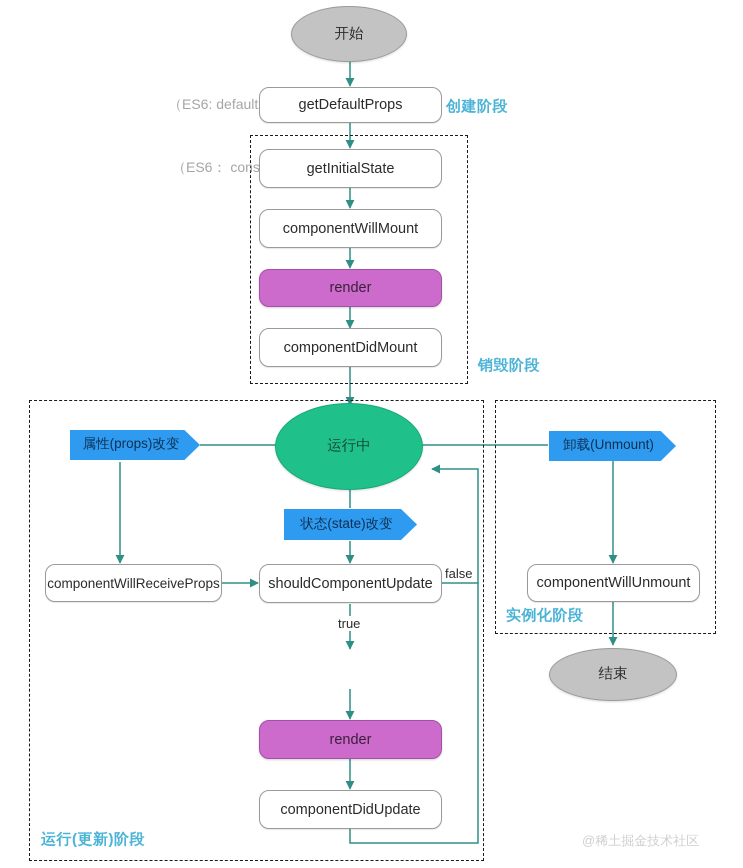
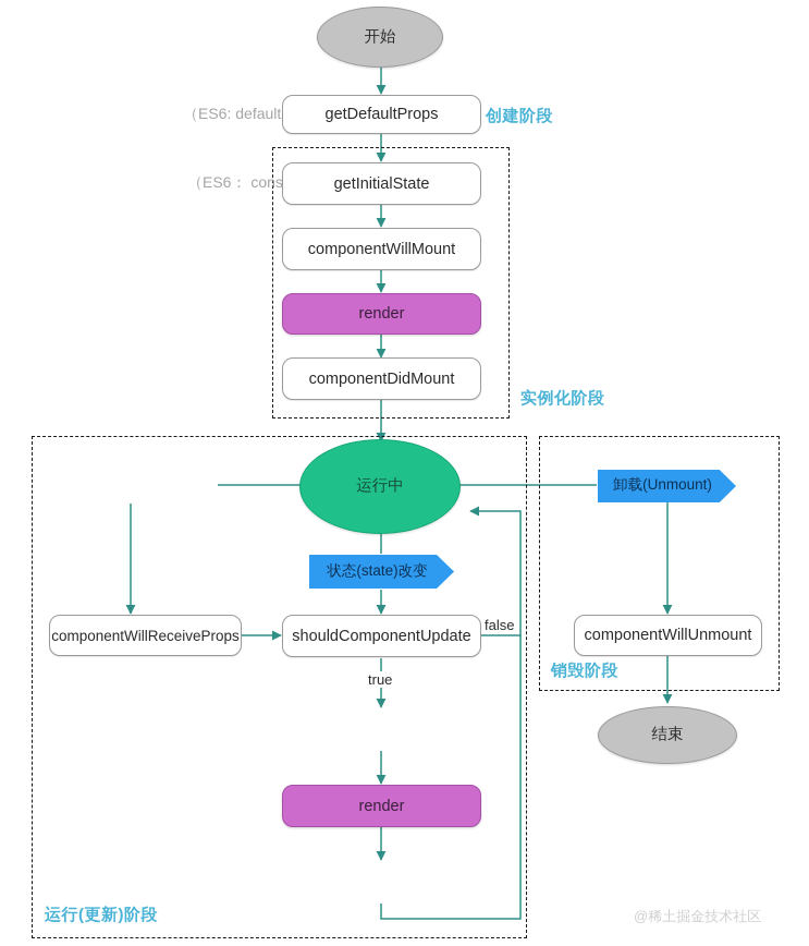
  创建阶段
- 销毁阶段
+ 实例化阶段
  运行(更新)阶段
- 实例化阶段
+ 销毁阶段
  开始
  getDefaultProps
  getInitialState
  componentWillMount
  render
  componentDidMount
  运行中
- 属性(props)改变
  状态(state)改变
  卸载(Unmount)
  componentWillReceiveProps
  shouldComponentUpdate
  render
- componentDidUpdate
  componentWillUnmount
  结束
  false
  true
  @稀土掘金技术社区
